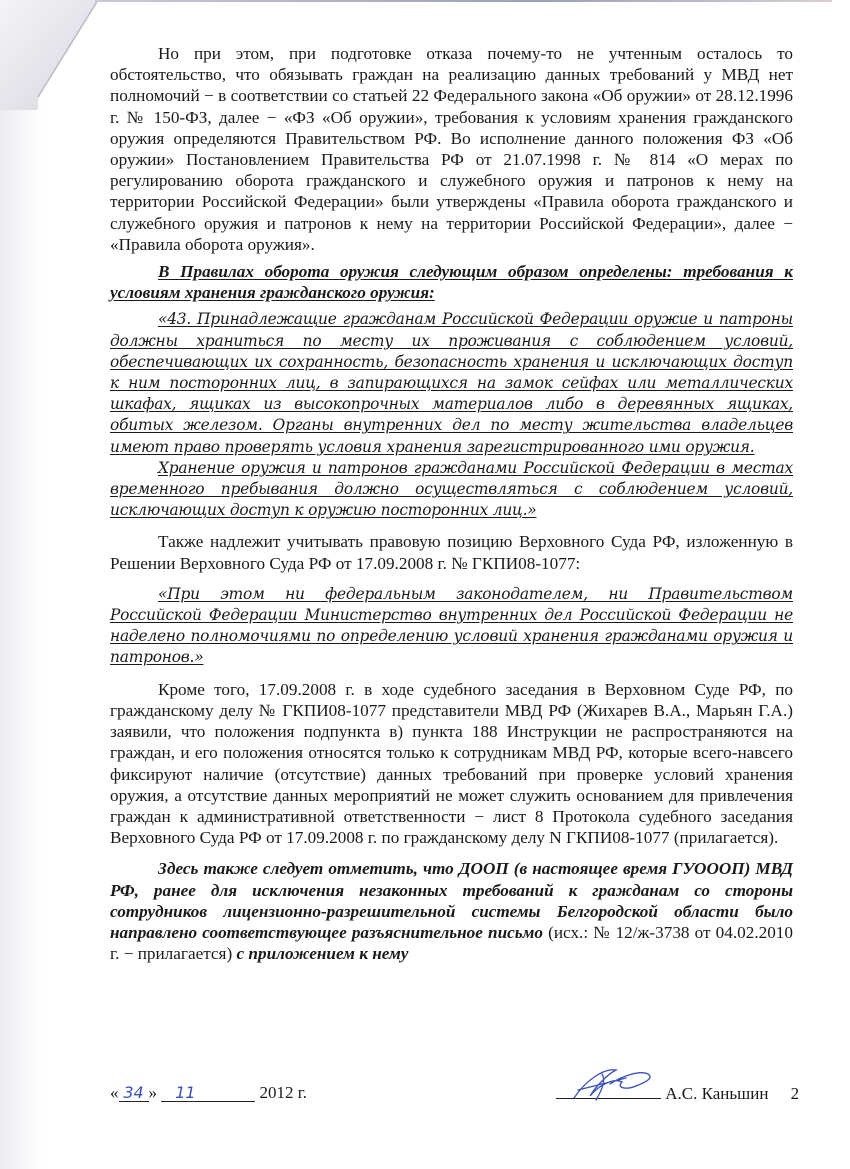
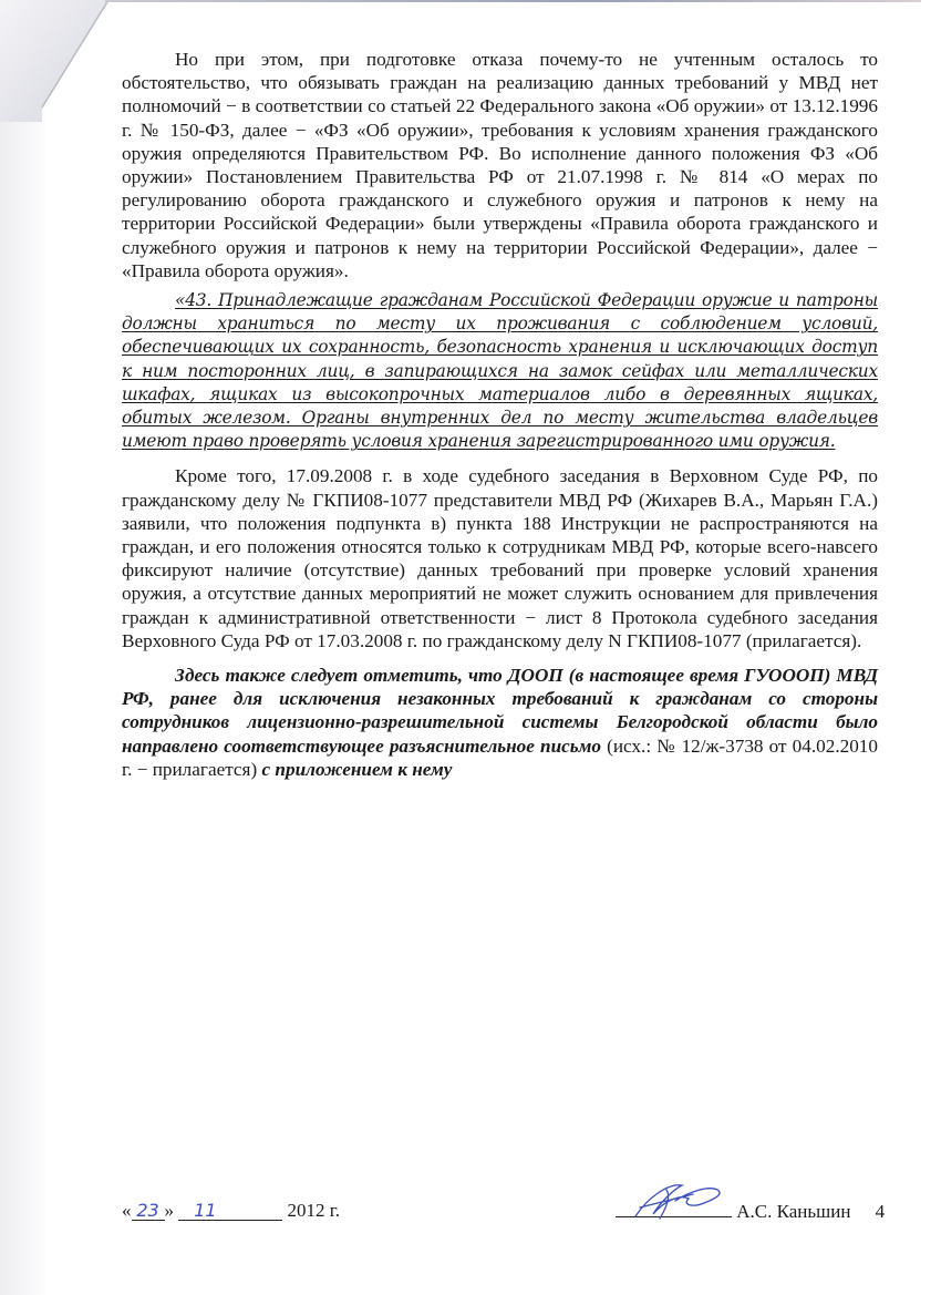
- Но при этом, при подготовке отказа почему-то не учтенным осталось то обстоятельство, что обязывать граждан на реализацию данных требований у МВД нет полномочий − в соответствии со статьей 22 Федерального закона «Об оружии» от 28.12.1996 г. № 150-ФЗ, далее − «ФЗ «Об оружии», требования к условиям хранения гражданского оружия определяются Правительством РФ. Во исполнение данного положения ФЗ «Об оружии» Постановлением Правительства РФ от 21.07.1998 г. № 814 «О мерах по регулированию оборота гражданского и служебного оружия и патронов к нему на территории Российской Федерации» были утверждены «Правила оборота гражданского и служебного оружия и патронов к нему на территории Российской Федерации», далее − «Правила оборота оружия».
+ Но при этом, при подготовке отказа почему-то не учтенным осталось то обстоятельство, что обязывать граждан на реализацию данных требований у МВД нет полномочий − в соответствии со статьей 22 Федерального закона «Об оружии» от 13.12.1996 г. № 150-ФЗ, далее − «ФЗ «Об оружии», требования к условиям хранения гражданского оружия определяются Правительством РФ. Во исполнение данного положения ФЗ «Об оружии» Постановлением Правительства РФ от 21.07.1998 г. № 814 «О мерах по регулированию оборота гражданского и служебного оружия и патронов к нему на территории Российской Федерации» были утверждены «Правила оборота гражданского и служебного оружия и патронов к нему на территории Российской Федерации», далее − «Правила оборота оружия».
- В Правилах оборота оружия следующим образом определены: требования к условиям хранения гражданского оружия:
  «43. Принадлежащие гражданам Российской Федерации оружие и патроны должны храниться по месту их проживания с соблюдением условий, обеспечивающих их сохранность, безопасность хранения и исключающих доступ к ним посторонних лиц, в запирающихся на замок сейфах или металлических шкафах, ящиках из высокопрочных материалов либо в деревянных ящиках, обитых железом. Органы внутренних дел по месту жительства владельцев имеют право проверять условия хранения зарегистрированного ими оружия.
- Хранение оружия и патронов гражданами Российской Федерации в местах временного пребывания должно осуществляться с соблюдением условий, исключающих доступ к оружию посторонних лиц.»
- Также надлежит учитывать правовую позицию Верховного Суда РФ, изложенную в Решении Верховного Суда РФ от 17.09.2008 г. № ГКПИ08-1077:
- «При этом ни федеральным законодателем, ни Правительством Российской Федерации Министерство внутренних дел Российской Федерации не наделено полномочиями по определению условий хранения гражданами оружия и патронов.»
- Кроме того, 17.09.2008 г. в ходе судебного заседания в Верховном Суде РФ, по гражданскому делу № ГКПИ08-1077 представители МВД РФ (Жихарев В.А., Марьян Г.А.) заявили, что положения подпункта в) пункта 188 Инструкции не распространяются на граждан, и его положения относятся только к сотрудникам МВД РФ, которые всего-навсего фиксируют наличие (отсутствие) данных требований при проверке условий хранения оружия, а отсутствие данных мероприятий не может служить основанием для привлечения граждан к административной ответственности − лист 8 Протокола судебного заседания Верховного Суда РФ от 17.09.2008 г. по гражданскому делу N ГКПИ08-1077 (прилагается).
+ Кроме того, 17.09.2008 г. в ходе судебного заседания в Верховном Суде РФ, по гражданскому делу № ГКПИ08-1077 представители МВД РФ (Жихарев В.А., Марьян Г.А.) заявили, что положения подпункта в) пункта 188 Инструкции не распространяются на граждан, и его положения относятся только к сотрудникам МВД РФ, которые всего-навсего фиксируют наличие (отсутствие) данных требований при проверке условий хранения оружия, а отсутствие данных мероприятий не может служить основанием для привлечения граждан к административной ответственности − лист 8 Протокола судебного заседания Верховного Суда РФ от 17.03.2008 г. по гражданскому делу N ГКПИ08-1077 (прилагается).
  Здесь также следует отметить, что ДООП (в настоящее время ГУОООП) МВД РФ, ранее для исключения незаконных требований к гражданам со стороны сотрудников лицензионно-разрешительной системы Белгородской области было направлено соответствующее разъяснительное письмо (исх.: № 12/ж-3738 от 04.02.2010 г. − прилагается) с приложением к нему
- « 34 » 11 2012 г.
+ « 23 » 11 2012 г.
- А.С. Каньшин 2
+ А.С. Каньшин 4
